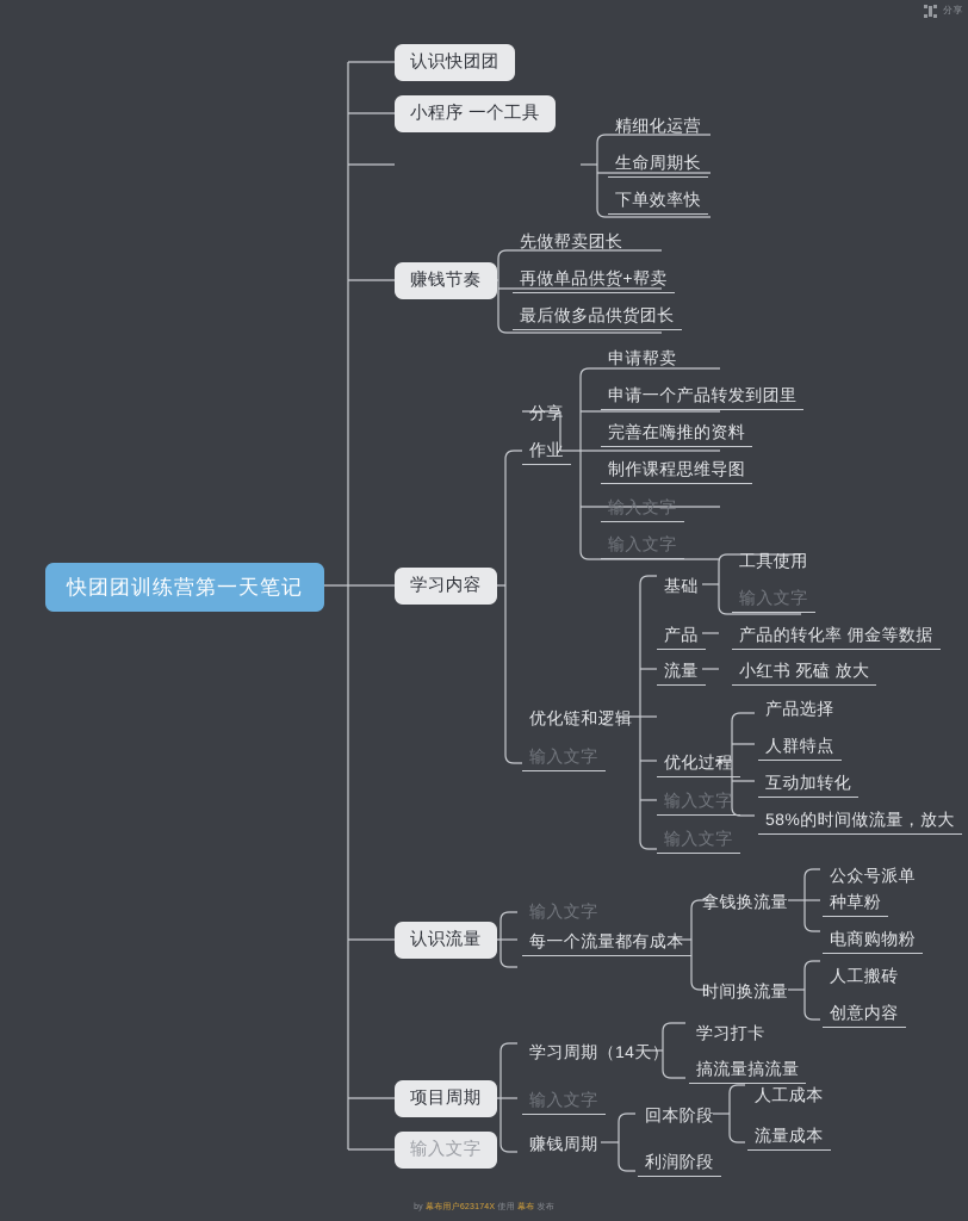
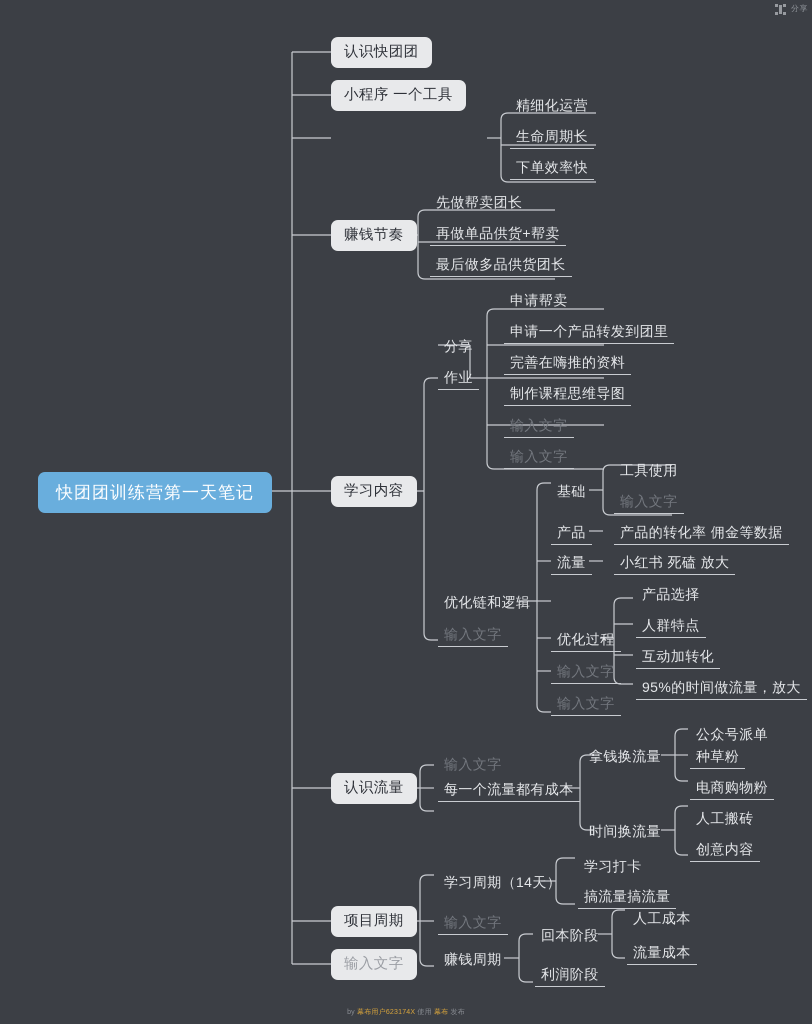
  分享
  快团团训练营第一天笔记
  认识快团团
  小程序 一个工具
  赚钱节奏
  学习内容
  认识流量
  项目周期
  输入文字
  精细化运营
  生命周期长
  下单效率快
  先做帮卖团长
  再做单品供货+帮卖
  最后做多品供货团长
  分享
  作业
  申请帮卖
  申请一个产品转发到团里
  完善在嗨推的资料
  制作课程思维导图
  输入文字
  输入文字
  优化链和逻辑
  输入文字
  基础
  产品
  流量
  优化过程
  输入文字
  输入文字
  工具使用
  输入文字
  产品的转化率 佣金等数据
  小红书 死磕 放大
  产品选择
  人群特点
  互动加转化
- 58%的时间做流量，放大
+ 95%的时间做流量，放大
  输入文字
  每一个流量都有成本
  拿钱换流量
  时间换流量
  公众号派单
  种草粉
  电商购物粉
  人工搬砖
  创意内容
  学习周期（14天）
  输入文字
  赚钱周期
  学习打卡
  搞流量搞流量
  回本阶段
  利润阶段
  人工成本
  流量成本
